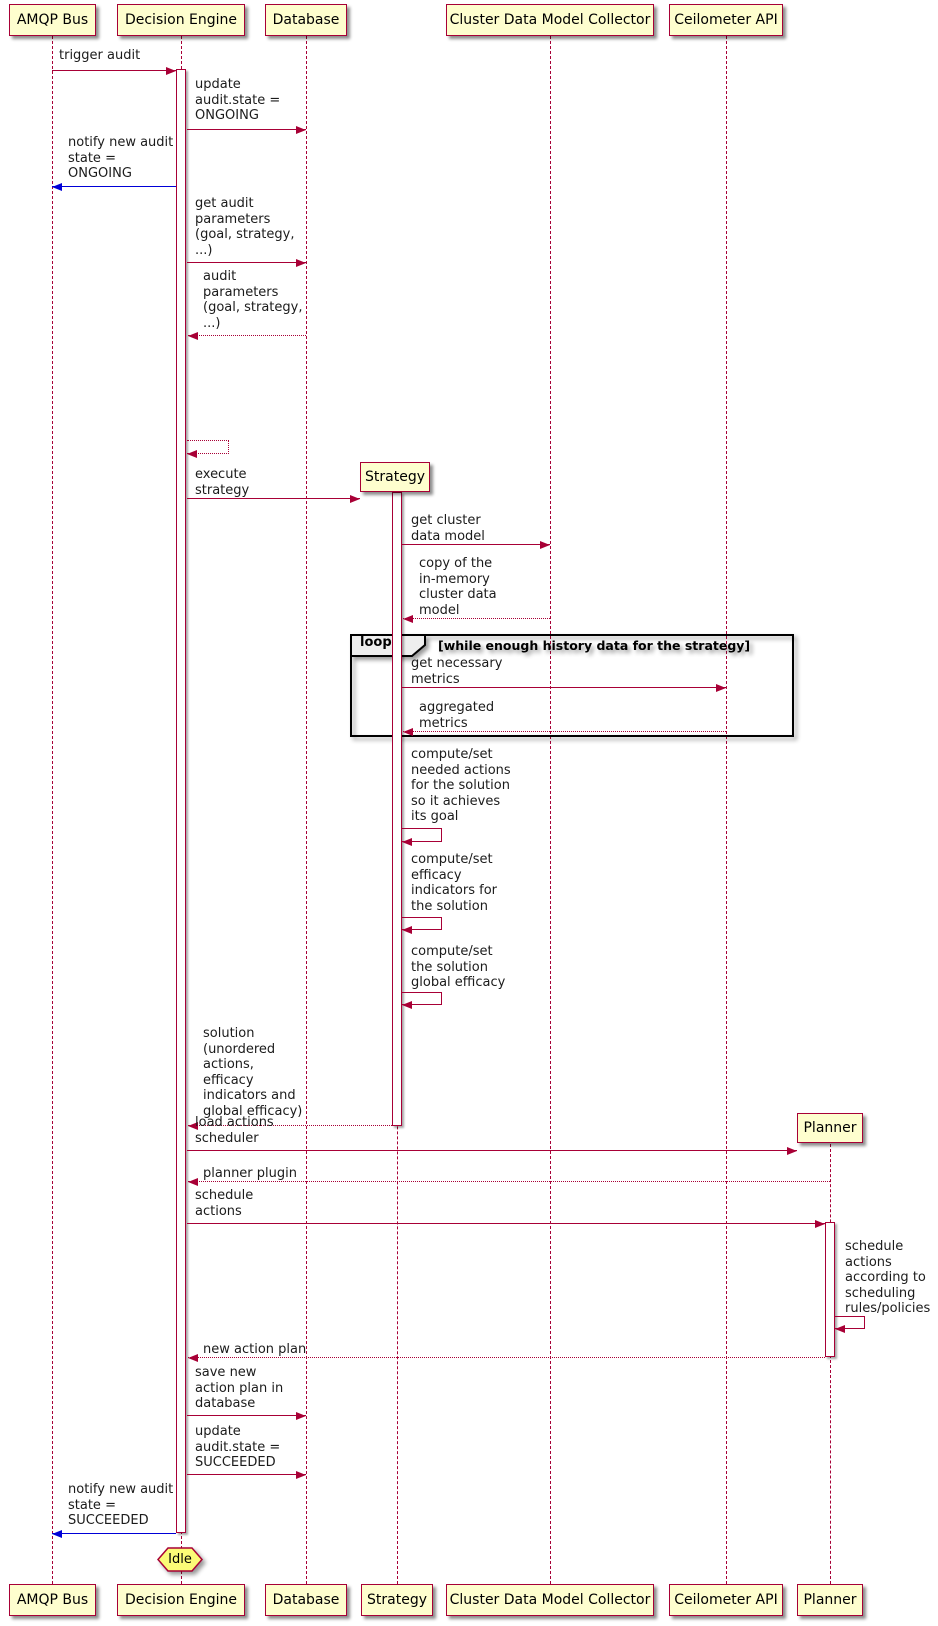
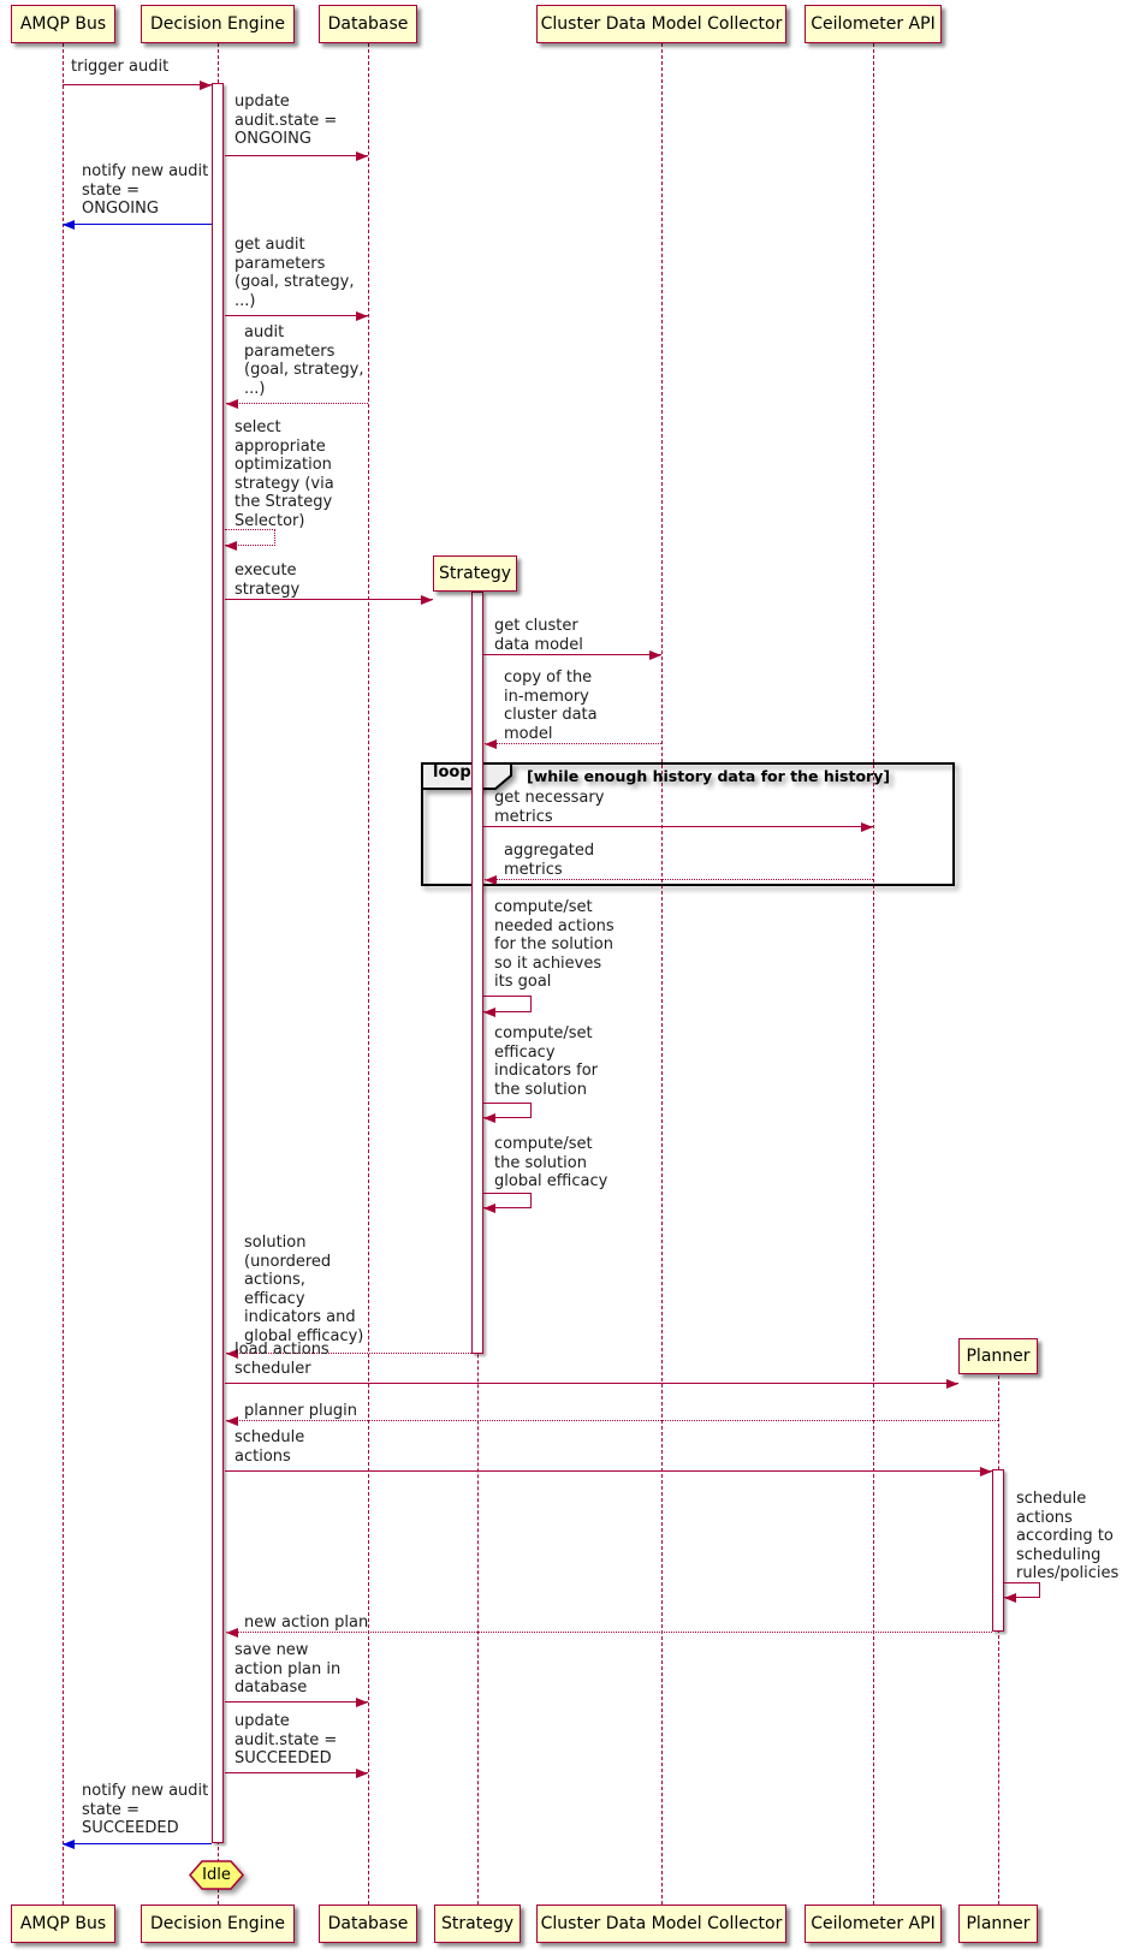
  loop
- [while enough history data for the strategy]
+ [while enough history data for the history]
  trigger audit
  update
  audit.state =
  ONGOING
  notify new audit
  state =
  ONGOING
  get audit
  parameters
  (goal, strategy,
  ...)
  audit
  parameters
  (goal, strategy,
  ...)
+ select
+ appropriate
+ optimization
+ strategy (via
+ the Strategy
+ Selector)
  execute
  strategy
  get cluster
  data model
  copy of the
  in-memory
  cluster data
  model
  get necessary
  metrics
  aggregated
  metrics
  compute/set
  needed actions
  for the solution
  so it achieves
  its goal
  compute/set
  efficacy
  indicators for
  the solution
  compute/set
  the solution
  global efficacy
  solution
  (unordered
  actions,
  efficacy
  indicators and
  global efficacy)
  load actions
  scheduler
  planner plugin
  schedule
  actions
  schedule
  actions
  according to
  scheduling
  rules/policies
  new action plan
  save new
  action plan in
  database
  update
  audit.state =
  SUCCEEDED
  notify new audit
  state =
  SUCCEEDED
  Idle
  AMQP Bus
  Decision Engine
  Database
  Cluster Data Model Collector
  Ceilometer API
  Strategy
  Planner
  AMQP Bus
  Decision Engine
  Database
  Strategy
  Cluster Data Model Collector
  Ceilometer API
  Planner
